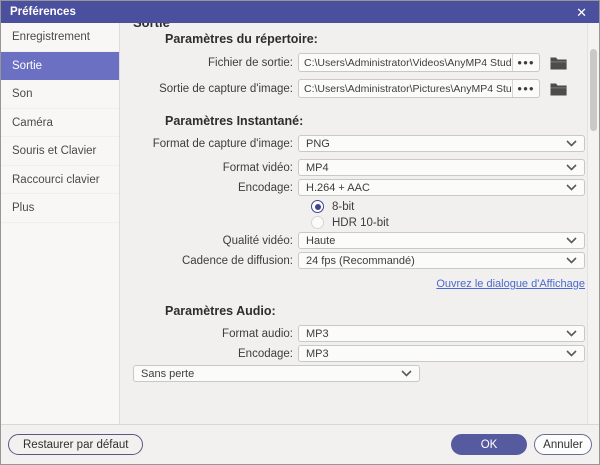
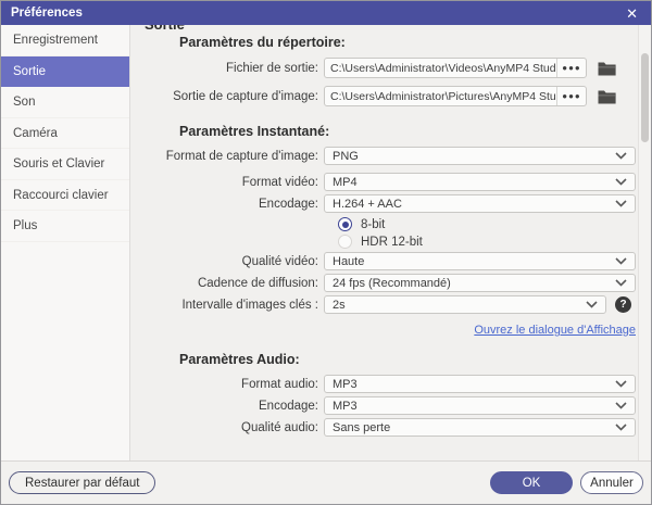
  Préférences
  ✕
  Enregistrement
  Sortie
  Son
  Caméra
  Souris et Clavier
  Raccourci clavier
  Plus
  Paramètres du répertoire:
  Fichier de sortie:
  C:\Users\Administrator\Videos\AnyMP4 Stud
  ●●●
  Sortie de capture d'image:
  C:\Users\Administrator\Pictures\AnyMP4 Stu
  ●●●
  Paramètres Instantané:
  Format de capture d'image:
  PNG
  Format vidéo:
  MP4
  Encodage:
  H.264 + AAC
  8-bit
- HDR 10-bit
+ HDR 12-bit
  Qualité vidéo:
  Haute
  Cadence de diffusion:
  24 fps (Recommandé)
+ Intervalle d'images clés :
+ 2s
+ ?
  Ouvrez le dialogue d'Affichage
  Paramètres Audio:
  Format audio:
  MP3
  Encodage:
  MP3
+ Qualité audio:
  Sans perte
  Restaurer par défaut
  OK
  Annuler
